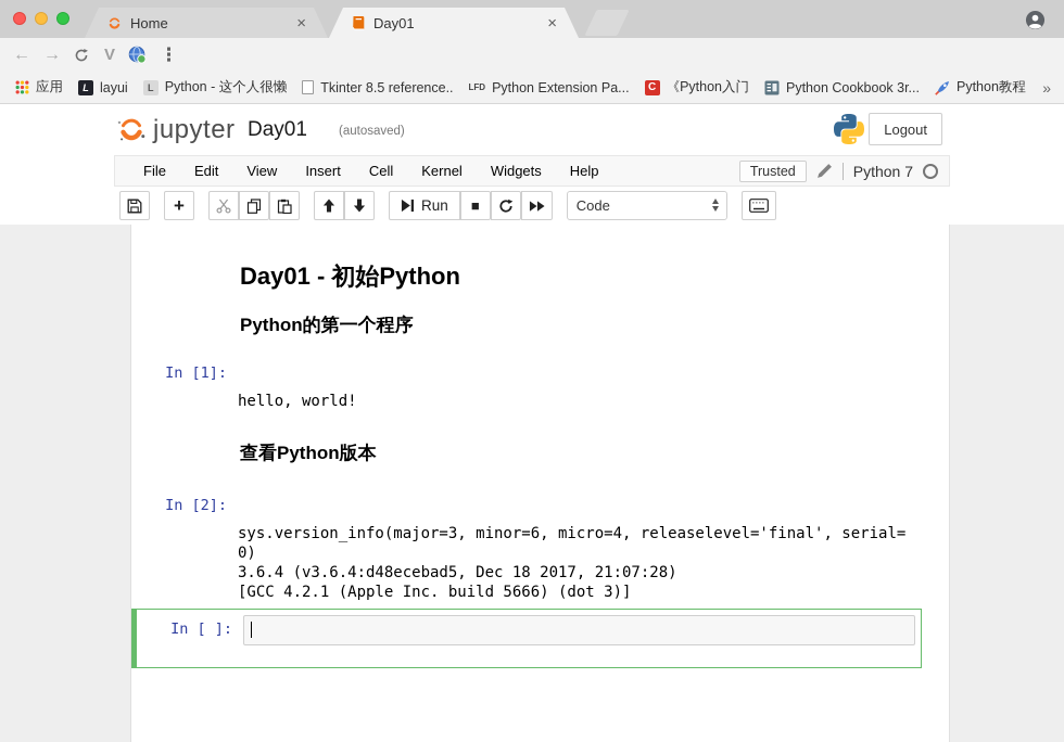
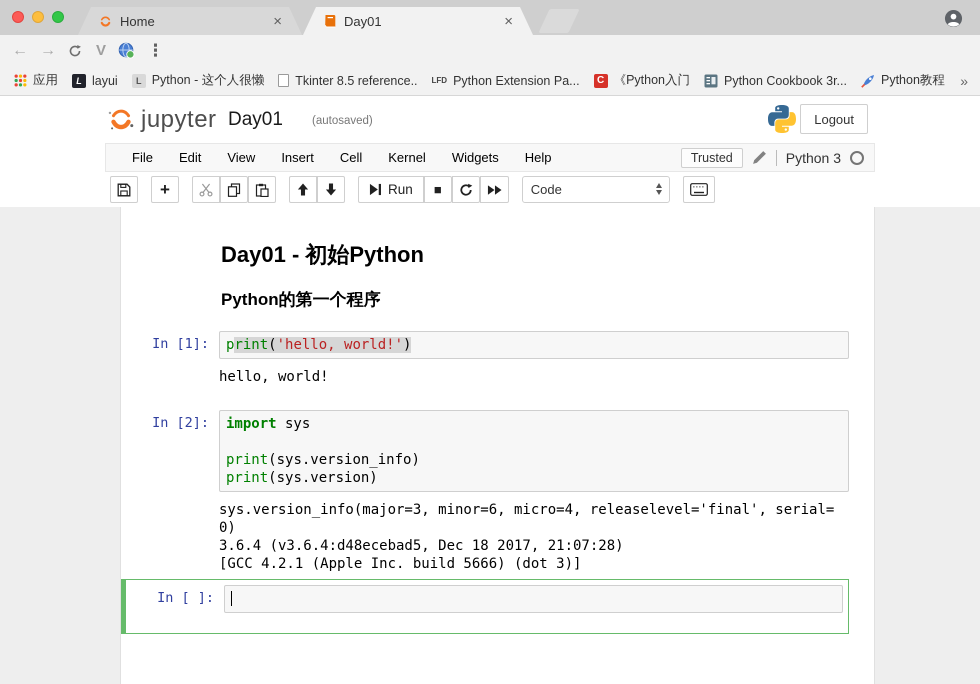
  Home
  ×
  Day01
  ×
  ←
  →
  V
  ⋮
  应用
  L
  layui
  L
  Python - 这个人很懒
  Tkinter 8.5 reference..
  LFD
  Python Extension Pa...
  C
  《Python入门
  Python Cookbook 3r...
  Python教程
  »
  jupyter
  Day01
  (autosaved)
  Logout
  File
  Edit
  View
  Insert
  Cell
  Kernel
  Widgets
  Help
  Trusted
- Python 7
+ Python 3
  +
  Run
  ■
  Code
  Day01 - 初始Python
  Python的第一个程序
  In [1]:
+ print('hello, world!')
  hello, world!
- 查看Python版本
  In [2]:
+ import sys
+ print(sys.version_info)
+ print(sys.version)
  sys.version_info(major=3, minor=6, micro=4, releaselevel='final', serial=0)
  3.6.4 (v3.6.4:d48ecebad5, Dec 18 2017, 21:07:28)
  [GCC 4.2.1 (Apple Inc. build 5666) (dot 3)]
  In [ ]:
